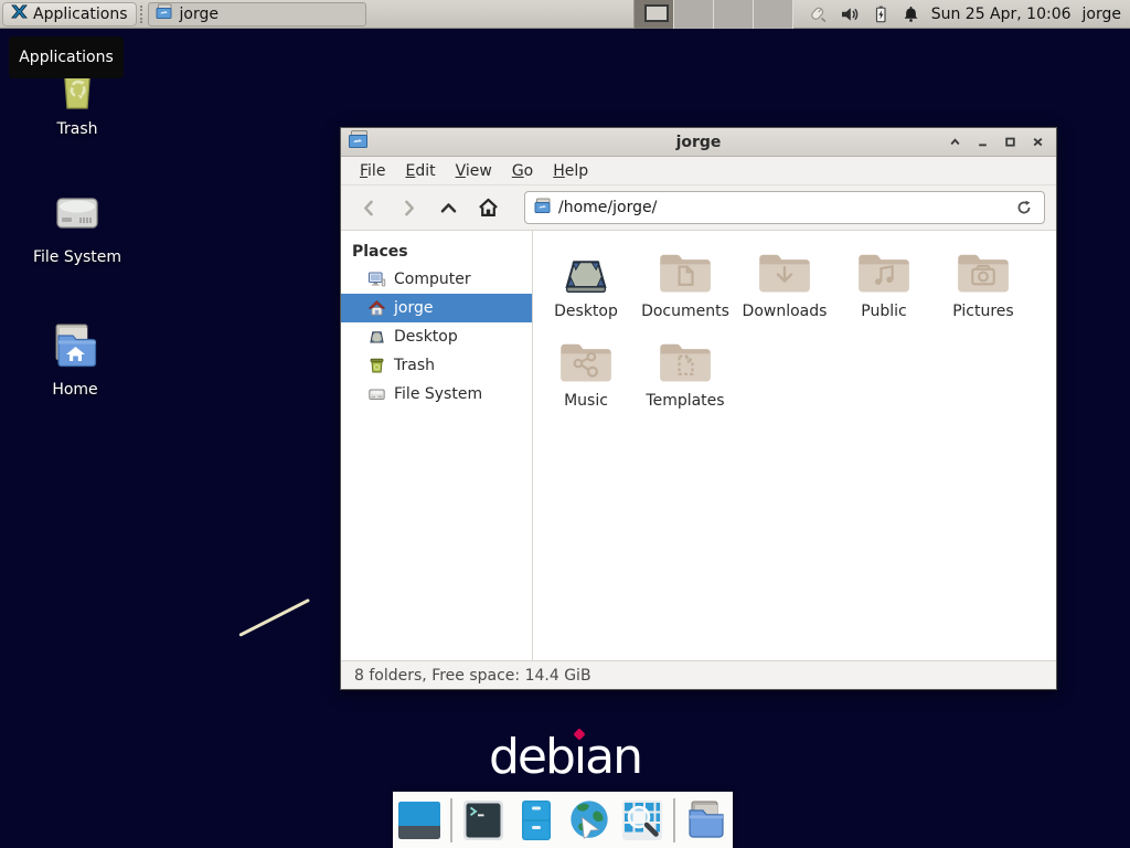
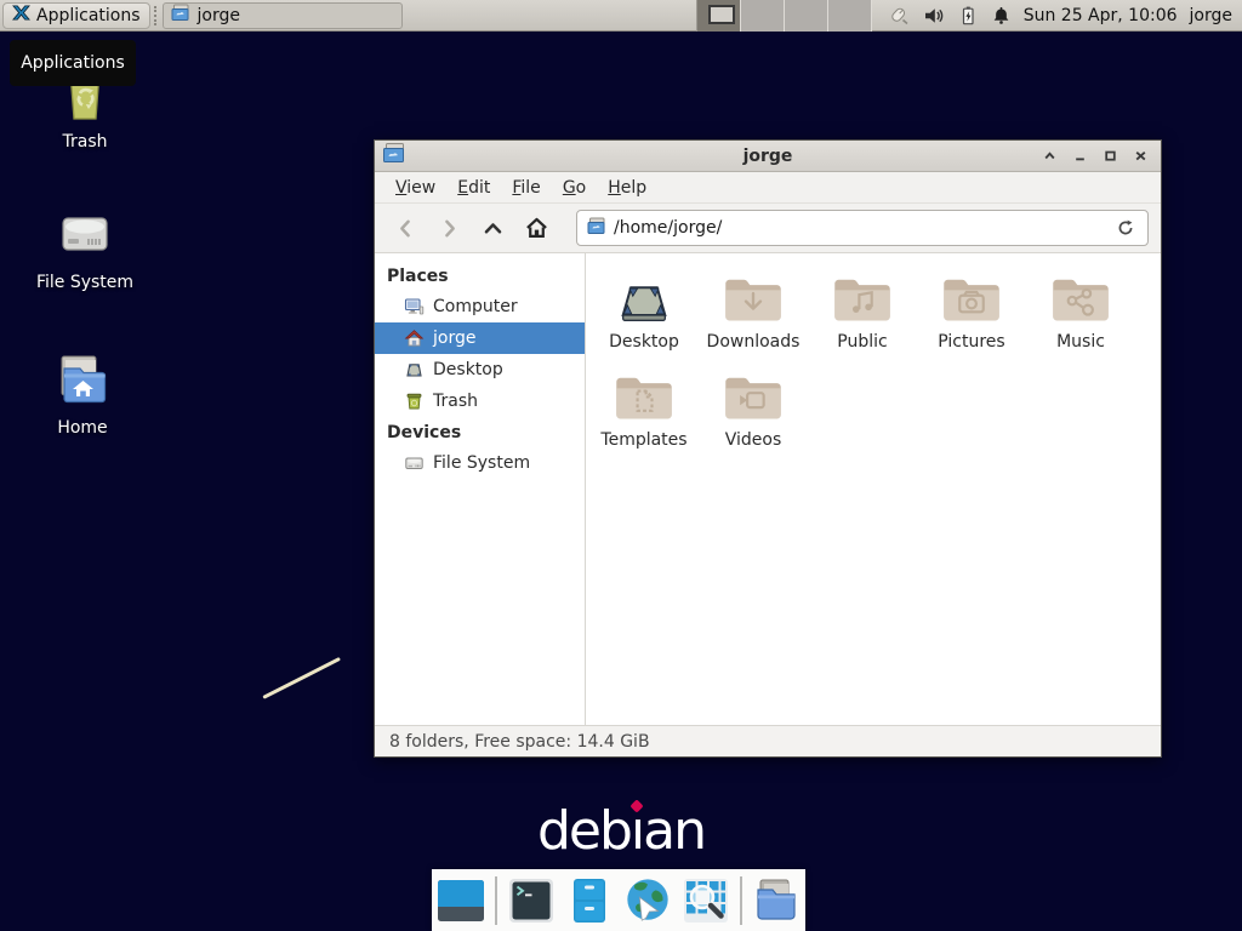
  Applications
  jorge
  Sun 25 Apr, 10:06
  jorge
  Applications
  Trash
  File System
  Home
  jorge
- File
+ View
  Edit
- View
+ File
  Go
  Help
  /home/jorge/
  Places
  Computer
  jorge
  Desktop
  Trash
+ Devices
  File System
  Desktop
- Documents
  Downloads
  Public
  Pictures
  Music
  Templates
+ Videos
  8 folders, Free space: 14.4 GiB
  debıan
